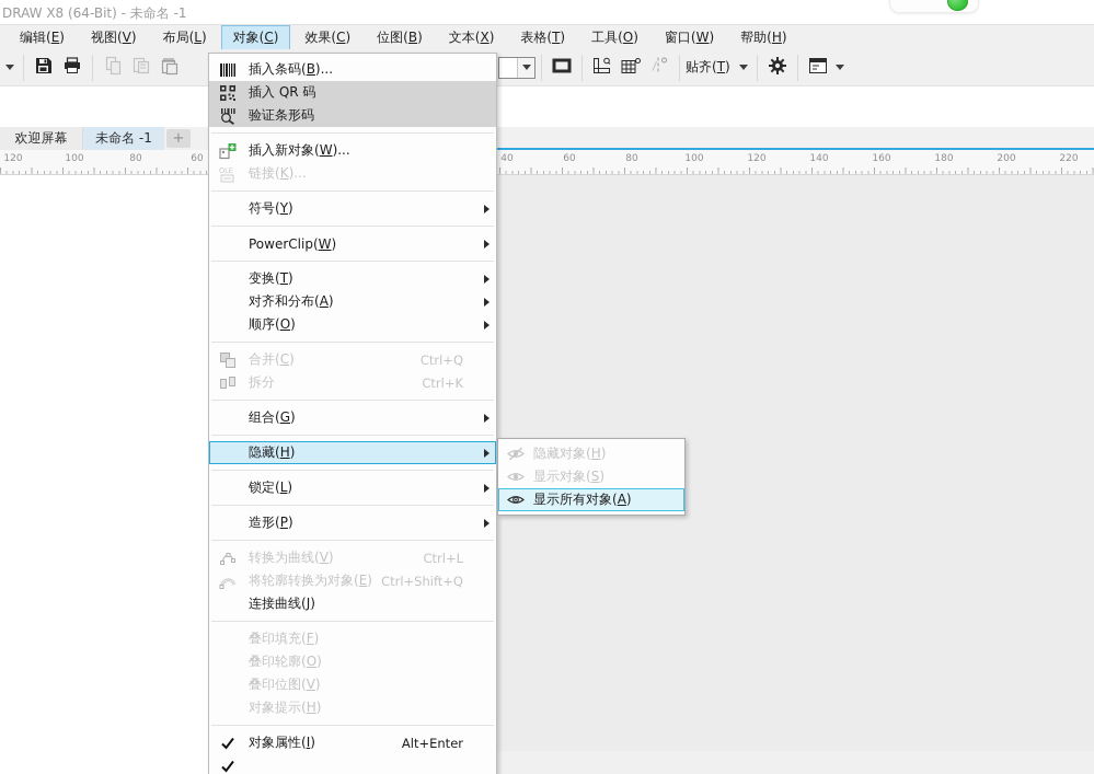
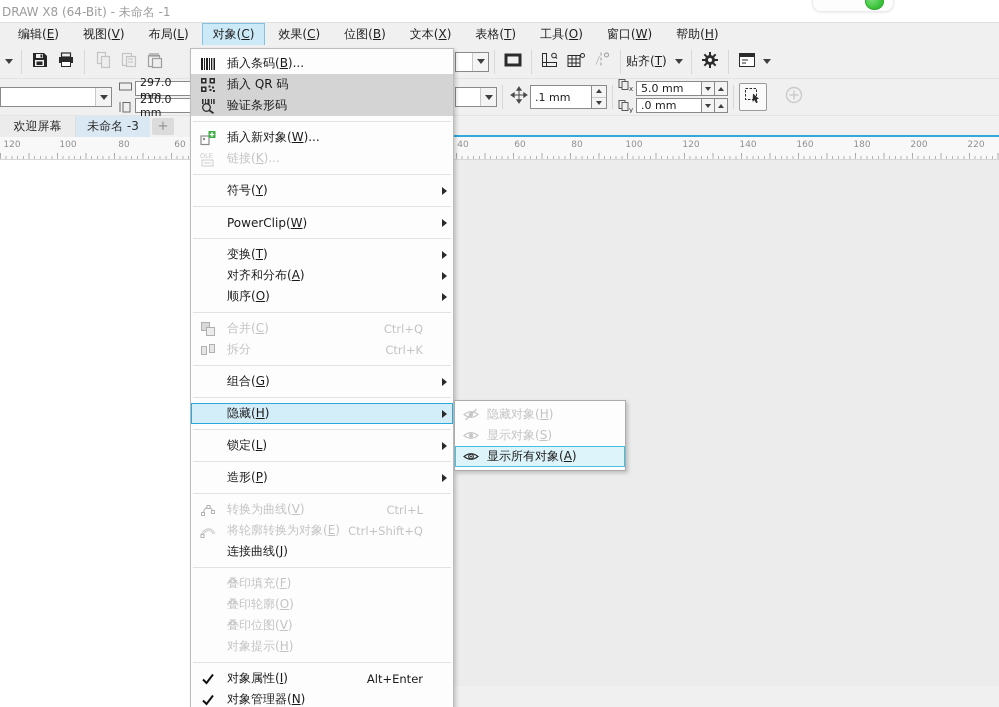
  DRAW X8 (64-Bit) - 未命名 -1
  编辑(E)
  视图(V)
  布局(L)
  对象(C)
  效果(C)
  位图(B)
  文本(X)
  表格(T)
  工具(O)
  窗口(W)
  帮助(H)
  贴齐(T)
+ 297.0 mm
+ 210.0 mm
+ .1 mm
+ x
+ y
+ 5.0 mm
+ .0 mm
  欢迎屏幕
- 未命名 -1
+ 未命名 -3
  +
  120
  100
  80
  60
  40
  60
  80
  100
  120
  140
  160
  180
  200
  220
  插入条码(B)...
  插入 QR 码
  验证条形码
  插入新对象(W)...
  OLE
  链接(K)...
  符号(Y)
  PowerClip(W)
  变换(T)
  对齐和分布(A)
  顺序(O)
  合并(C)
  Ctrl+Q
  拆分
  Ctrl+K
  组合(G)
  隐藏(H)
  锁定(L)
  造形(P)
  转换为曲线(V)
  Ctrl+L
  将轮廓转换为对象(E)
  Ctrl+Shift+Q
  连接曲线(J)
  叠印填充(F)
  叠印轮廓(O)
  叠印位图(V)
  对象提示(H)
  对象属性(I)
  Alt+Enter
+ 对象管理器(N)
  隐藏对象(H)
  显示对象(S)
  显示所有对象(A)
